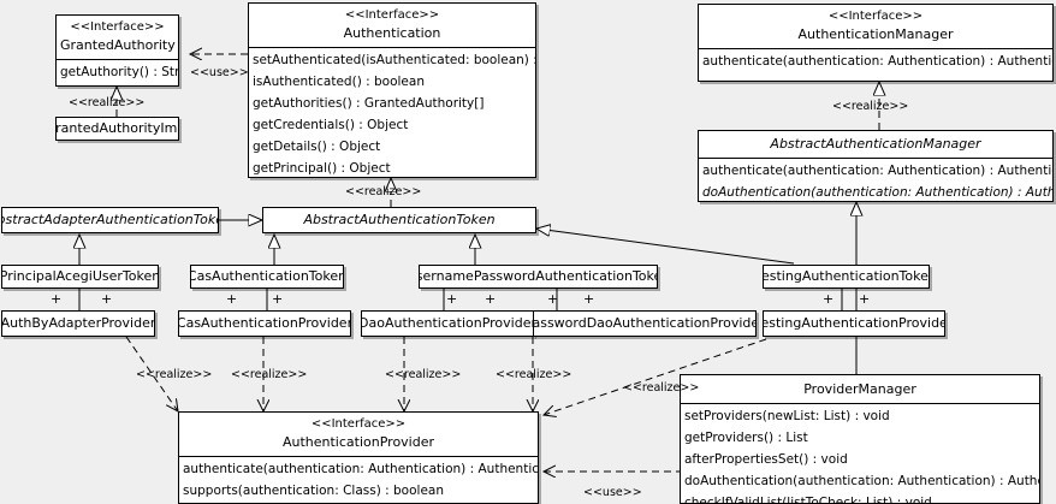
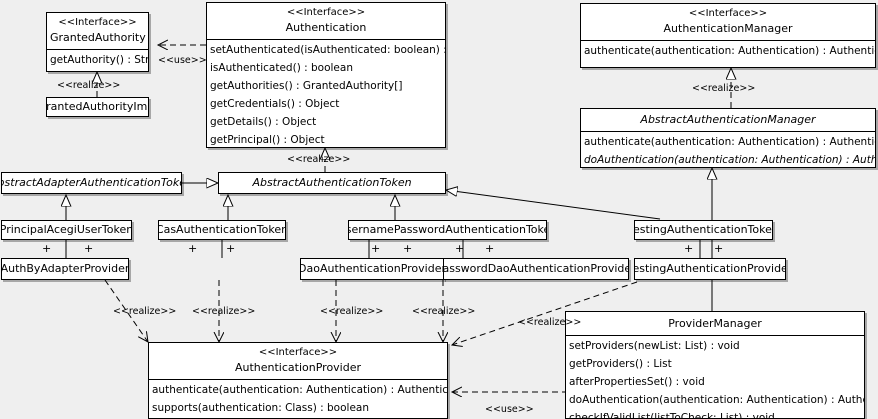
  <<Interface>>
  GrantedAuthority
  getAuthority() : Str
  rantedAuthorityIm
  <<Interface>>
  Authentication
  setAuthenticated(isAuthenticated: boolean)
  isAuthenticated() : boolean
  getAuthorities() : GrantedAuthority[]
  getCredentials() : Object
  getDetails() : Object
  getPrincipal() : Object
  <<Interface>>
  AuthenticationManager
  authenticate(authentication: Authentication) : Authenti
  AbstractAuthenticationManager
  authenticate(authentication: Authentication) : Authenti
  doAuthentication(authentication: Authentication) : Auth
  bstractAdapterAuthenticationTok
  AbstractAuthenticationToken
  PrincipalAcegiUserToken
  CasAuthenticationToken
  sernamePasswordAuthenticationTok
  estingAuthenticationToke
  +
  +
  +
  +
  +
  +
  +
  +
  +
  +
  AuthByAdapterProvider
- CasAuthenticationProvider
  DaoAuthenticationProvide
  asswordDaoAuthenticationProvide
  estingAuthenticationProvide
  <<Interface>>
  AuthenticationProvider
  authenticate(authentication: Authentication) : Authentic
  supports(authentication: Class) : boolean
  ProviderManager
  setProviders(newList: List) : void
  getProviders() : List
  afterPropertiesSet() : void
  doAuthentication(authentication: Authentication) : Auth
  checkIfValidList(listToCheck: List) : void
  <<use>>
  <<realize>>
  <<realize>>
  <<realize>>
  <<realize>>
  <<realize>>
  <<realize>>
  <<realize>>
  <<realize>>
  <<use>>
